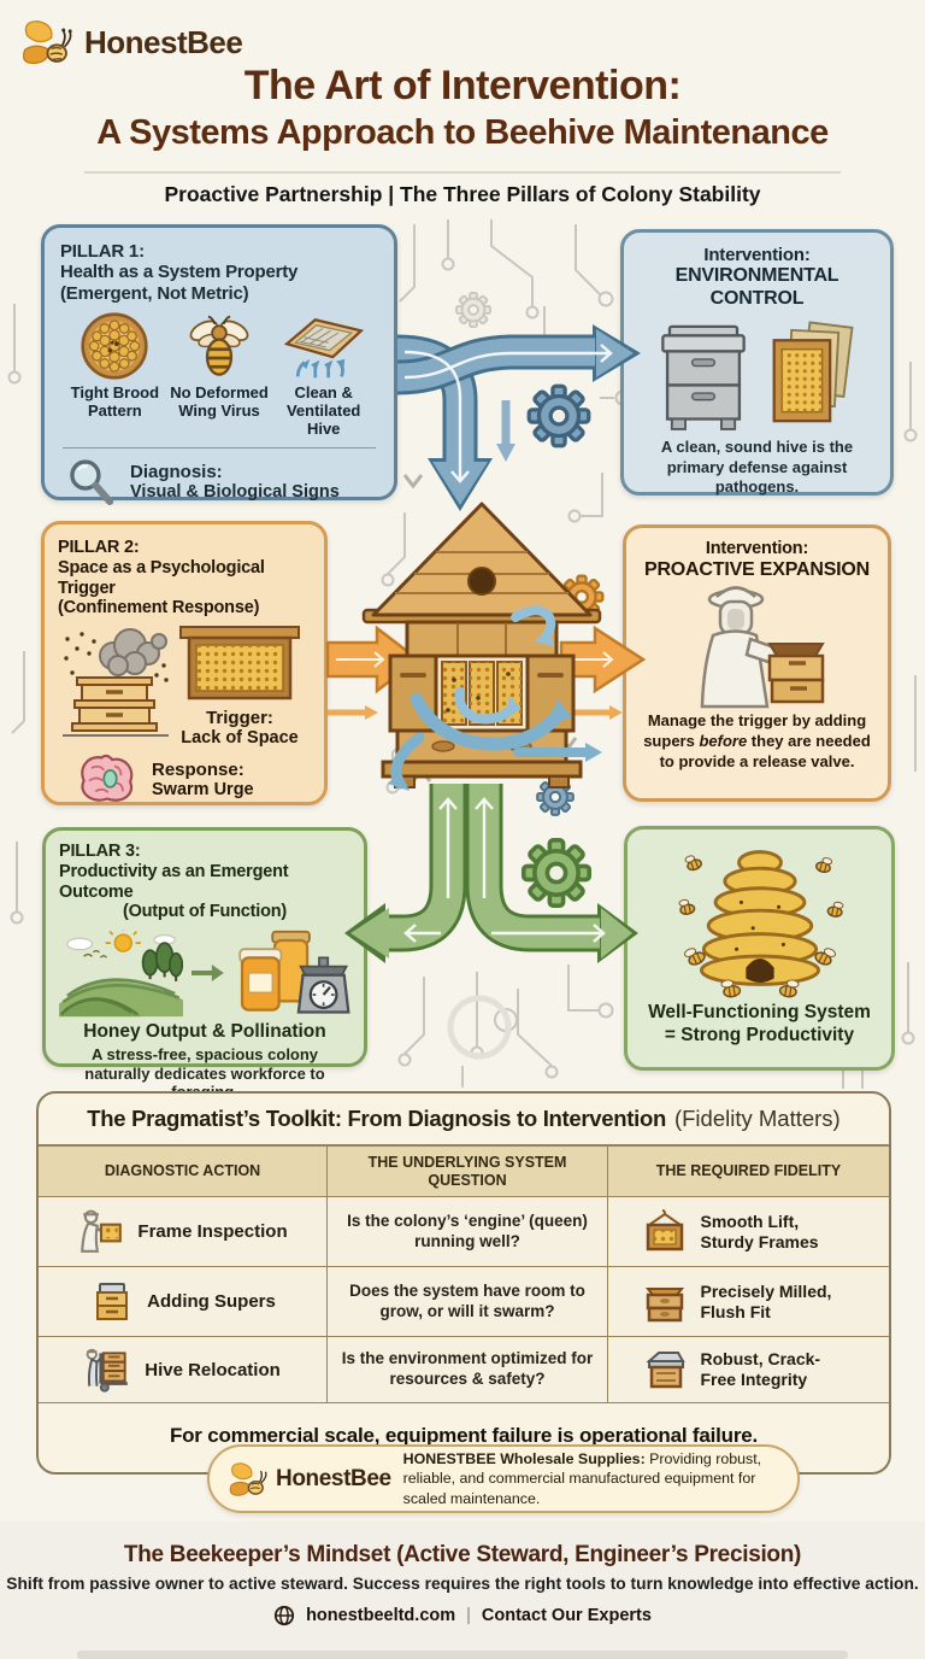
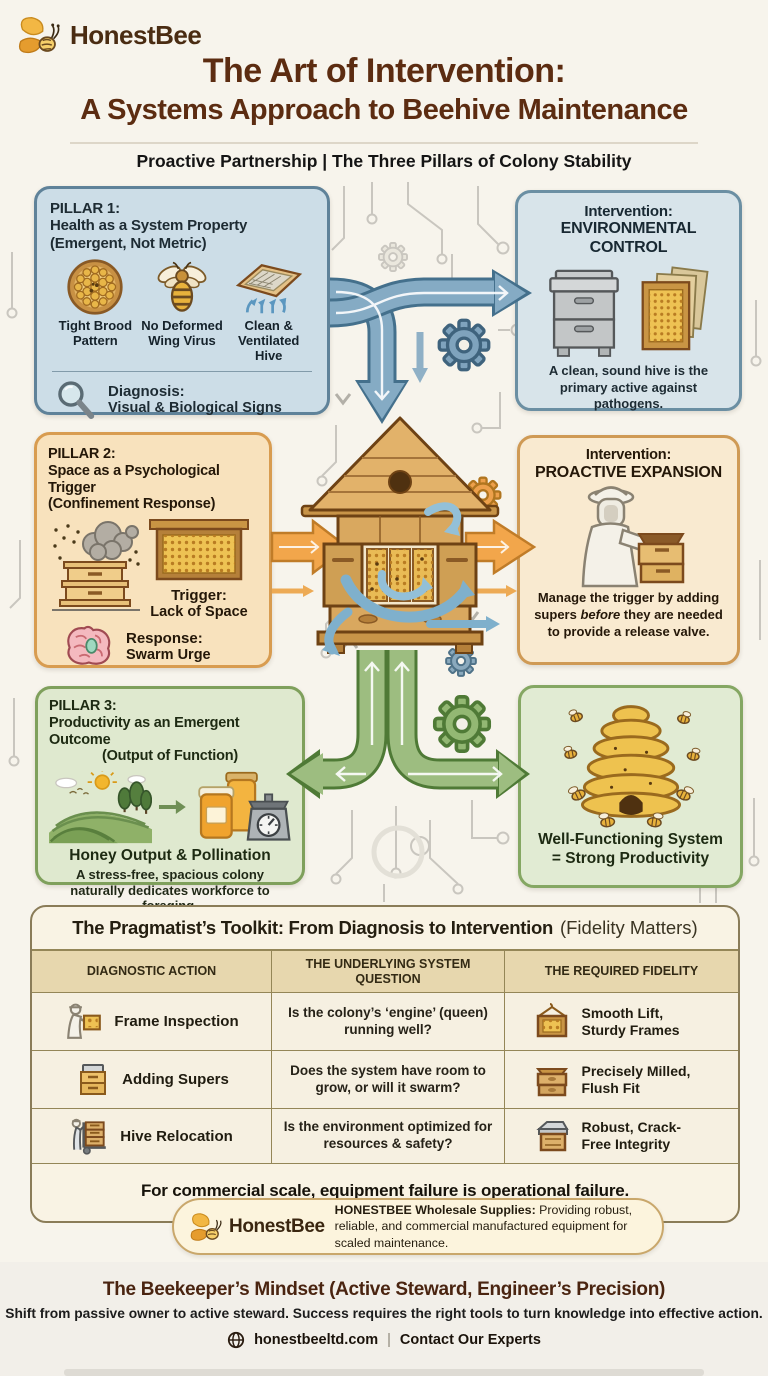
  HonestBee
  The Art of Intervention:
  A Systems Approach to Beehive Maintenance
  Proactive Partnership | The Three Pillars of Colony Stability
  PILLAR 1:
  Health as a System Property
  (Emergent, Not Metric)
  Tight Brood Pattern
  No Deformed Wing Virus
  Clean & Ventilated Hive
  Diagnosis:
  Visual & Biological Signs
  Intervention:
  ENVIRONMENTAL CONTROL
- A clean, sound hive is the primary defense against pathogens.
+ A clean, sound hive is the primary active against pathogens.
  PILLAR 2:
  Space as a Psychological Trigger
  (Confinement Response)
  Trigger:
  Lack of Space
  Response:
  Swarm Urge
  Intervention:
  PROACTIVE EXPANSION
  Manage the trigger by adding supers before they are needed to provide a release valve.
  PILLAR 3:
  Productivity as an Emergent Outcome
  (Output of Function)
  Honey Output & Pollination
  A stress-free, spacious colony naturally dedicates workforce to
  Well-Functioning System
  = Strong Productivity
  The Pragmatist’s Toolkit: From Diagnosis to Intervention
  (Fidelity Matters)
  DIAGNOSTIC ACTION
  THE UNDERLYING SYSTEM QUESTION
  THE REQUIRED FIDELITY
  Frame Inspection
  Is the colony’s ‘engine’ (queen) running well?
  Smooth Lift, Sturdy Frames
  Adding Supers
  Does the system have room to grow, or will it swarm?
  Precisely Milled, Flush Fit
  Hive Relocation
  Is the environment optimized for resources & safety?
  Robust, Crack-Free Integrity
  For commercial scale, equipment failure is operational failure.
  HonestBee
  HONESTBEE Wholesale Supplies: Providing robust, reliable, and commercial manufactured equipment for scaled maintenance.
  The Beekeeper’s Mindset (Active Steward, Engineer’s Precision)
  Shift from passive owner to active steward. Success requires the right tools to turn knowledge into effective action.
  honestbeeltd.com
  |
  Contact Our Experts
